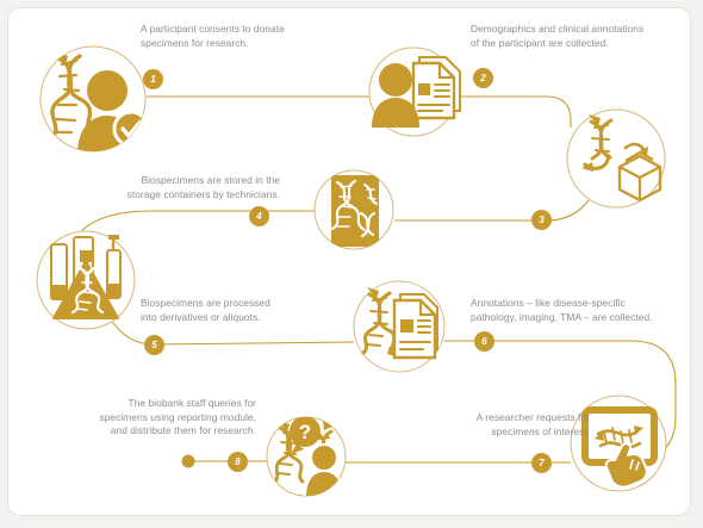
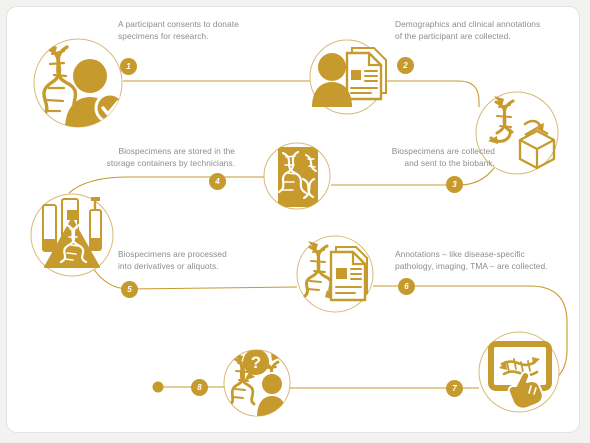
  ?
  A participant consents to donate
  specimens for research.
  Demographics and clinical annotations
  of the participant are collected.
+ Biospecimens are collected
+ and sent to the biobank.
  Biospecimens are stored in the
  storage containers by technicians.
  Biospecimens are processed
  into derivatives or aliquots.
  Annotations – like disease-specific
  pathology, imaging, TMA – are collected.
- A researcher requests for
- specimens of interest.
- The biobank staff queries for
- specimens using reporting module,
- and distribute them for research.
  1
  2
  3
  4
  5
  6
  7
  8
